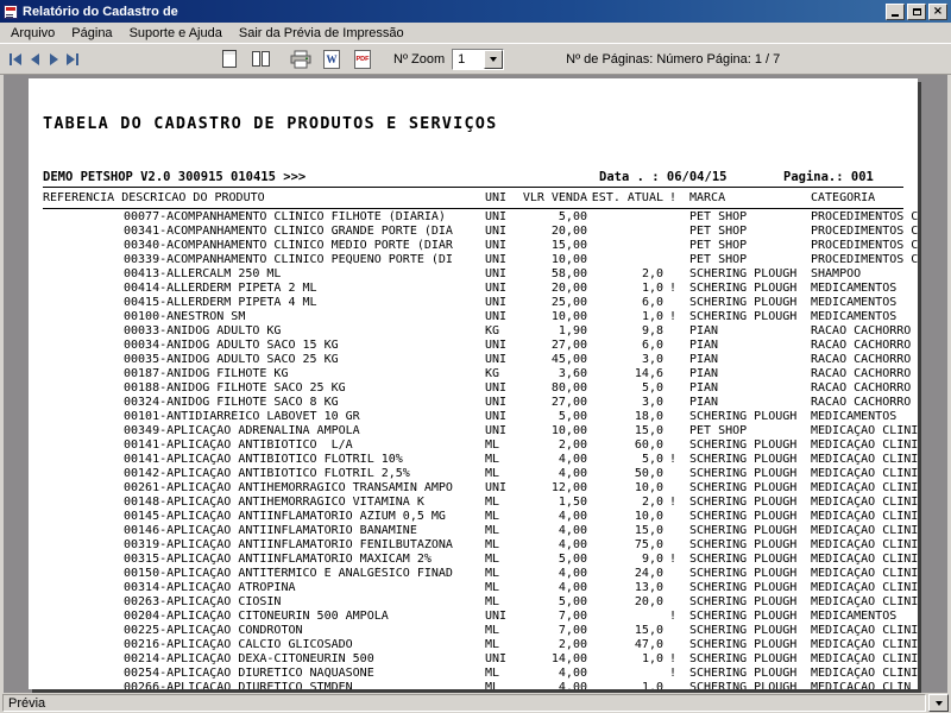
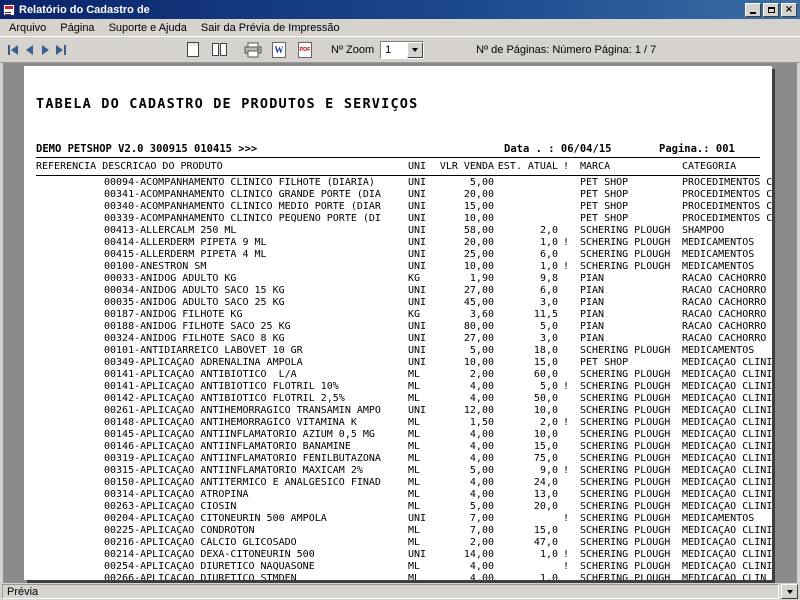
  Relatório do Cadastro de
  ×
  Arquivo
  Página
  Suporte e Ajuda
  Sair da Prévia de Impressão
  W
  Nº Zoom
  1
  Nº de Páginas: Número Página: 1 / 7
  TABELA DO CADASTRO DE PRODUTOS E SERVIÇOS
  DEMO PETSHOP V2.0 300915 010415 >>>
  Data . : 06/04/15
  Pagina.: 001
  REFERENCIA DESCRICAO DO PRODUTO
  UNI
  VLR VENDA
  EST. ATUAL
  !
  MARCA
  CATEGORIA
- 00077-ACOMPANHAMENTO CLÍNICO FILHOTE (DIÁRIA)
+ 00094-ACOMPANHAMENTO CLÍNICO FILHOTE (DIÁRIA)
  UNI
  5,00
  PET SHOP
  PROCEDIMENTOS C
  00341-ACOMPANHAMENTO CLÍNICO GRANDE PORTE (DIÁ
  UNI
  20,00
  PET SHOP
  PROCEDIMENTOS C
  00340-ACOMPANHAMENTO CLÍNICO MEDIO PORTE (DIÁR
  UNI
  15,00
  PET SHOP
  PROCEDIMENTOS C
  00339-ACOMPANHAMENTO CLÍNICO PEQUENO PORTE (DI
  UNI
  10,00
  PET SHOP
  PROCEDIMENTOS C
  00413-ALLERCALM 250 ML
  UNI
  58,00
  2,0
  SCHERING PLOUGH
  SHAMPOO
- 00414-ALLERDERM PIPETA 2 ML
+ 00414-ALLERDERM PIPETA 9 ML
  UNI
  20,00
  1,0
  !
  SCHERING PLOUGH
  MEDICAMENTOS
  00415-ALLERDERM PIPETA 4 ML
  UNI
  25,00
  6,0
  SCHERING PLOUGH
  MEDICAMENTOS
  00100-ANESTRON SM
  UNI
  10,00
  1,0
  !
  SCHERING PLOUGH
  MEDICAMENTOS
  00033-ANIDOG ADULTO KG
  KG
  1,90
  9,8
  PIAN
  RACAO CACHORRO
  00034-ANIDOG ADULTO SACO 15 KG
  UNI
  27,00
  6,0
  PIAN
  RACAO CACHORRO
  00035-ANIDOG ADULTO SACO 25 KG
  UNI
  45,00
  3,0
  PIAN
  RACAO CACHORRO
  00187-ANIDOG FILHOTE KG
  KG
  3,60
- 14,6
+ 11,5
  PIAN
  RACAO CACHORRO
  00188-ANIDOG FILHOTE SACO 25 KG
  UNI
  80,00
  5,0
  PIAN
  RACAO CACHORRO
  00324-ANIDOG FILHOTE SACO 8 KG
  UNI
  27,00
  3,0
  PIAN
  RACAO CACHORRO
  00101-ANTIDIARRÉICO LABOVET 10 GR
  UNI
  5,00
  18,0
  SCHERING PLOUGH
  MEDICAMENTOS
  00349-APLICAÇÃO ADRENALINA AMPOLA
  UNI
  10,00
  15,0
  PET SHOP
  MEDICAÇÃO CLÍNI
  00141-APLICAÇÃO ANTIBIÓTICO L/A
  ML
  2,00
  60,0
  SCHERING PLOUGH
  MEDICAÇÃO CLÍNI
  00141-APLICAÇÃO ANTIBIÓTICO FLOTRIL 10%
  ML
  4,00
  5,0
  !
  SCHERING PLOUGH
  MEDICAÇÃO CLÍNI
  00142-APLICAÇÃO ANTIBIÓTICO FLOTRIL 2,5%
  ML
  4,00
  50,0
  SCHERING PLOUGH
  MEDICAÇÃO CLÍNI
  00261-APLICAÇÃO ANTIHEMORRAGICO TRANSAMIN AMPO
  UNI
  12,00
  10,0
  SCHERING PLOUGH
  MEDICAÇÃO CLÍNI
  00148-APLICAÇÃO ANTIHEMORRAGICO VITAMINA K
  ML
  1,50
  2,0
  !
  SCHERING PLOUGH
  MEDICAÇÃO CLÍNI
  00145-APLICAÇÃO ANTIINFLAMATORIO AZIUM 0,5 MG
  ML
  4,00
  10,0
  SCHERING PLOUGH
  MEDICAÇÃO CLÍNI
  00146-APLICAÇÃO ANTIINFLAMATORIO BANAMINE
  ML
  4,00
  15,0
  SCHERING PLOUGH
  MEDICAÇÃO CLÍNI
  00319-APLICAÇÃO ANTIINFLAMATORIO FENILBUTAZONA
  ML
  4,00
  75,0
  SCHERING PLOUGH
  MEDICAÇÃO CLÍNI
  00315-APLICAÇÃO ANTIINFLAMATÓRIO MAXICAM 2%
  ML
  5,00
  9,0
  !
  SCHERING PLOUGH
  MEDICAÇÃO CLÍNI
  00150-APLICAÇÃO ANTITÉRMICO E ANALGÉSICO FINAD
  ML
  4,00
  24,0
  SCHERING PLOUGH
  MEDICAÇÃO CLÍNI
  00314-APLICAÇÃO ATROPINA
  ML
  4,00
  13,0
  SCHERING PLOUGH
  MEDICAÇÃO CLÍNI
  00263-APLICAÇÃO CIOSIN
  ML
  5,00
  20,0
  SCHERING PLOUGH
  MEDICAÇÃO CLÍNI
  00204-APLICAÇÃO CITONEURIN 500 AMPOLA
  UNI
  7,00
  !
  SCHERING PLOUGH
  MEDICAMENTOS
  00225-APLICAÇÃO CONDROTON
  ML
  7,00
  15,0
  SCHERING PLOUGH
  MEDICAÇÃO CLÍNI
  00216-APLICAÇÃO CÁLCIO GLICOSADO
  ML
  2,00
  47,0
  SCHERING PLOUGH
  MEDICAÇÃO CLÍNI
  00214-APLICAÇÃO DEXA-CITONEURIN 500
  UNI
  14,00
  1,0
  !
  SCHERING PLOUGH
  MEDICAÇÃO CLÍNI
  00254-APLICAÇÃO DIURETICO NAQUASONE
  ML
  4,00
  !
  SCHERING PLOUGH
  MEDICAÇÃO CLÍNI
  00266-APLICAÇÃO DIURETICO STMDEN
  ML
  4,00
  1,0
  SCHERING PLOUGH
  MEDICAÇÃO CLÍN
  Prévia
